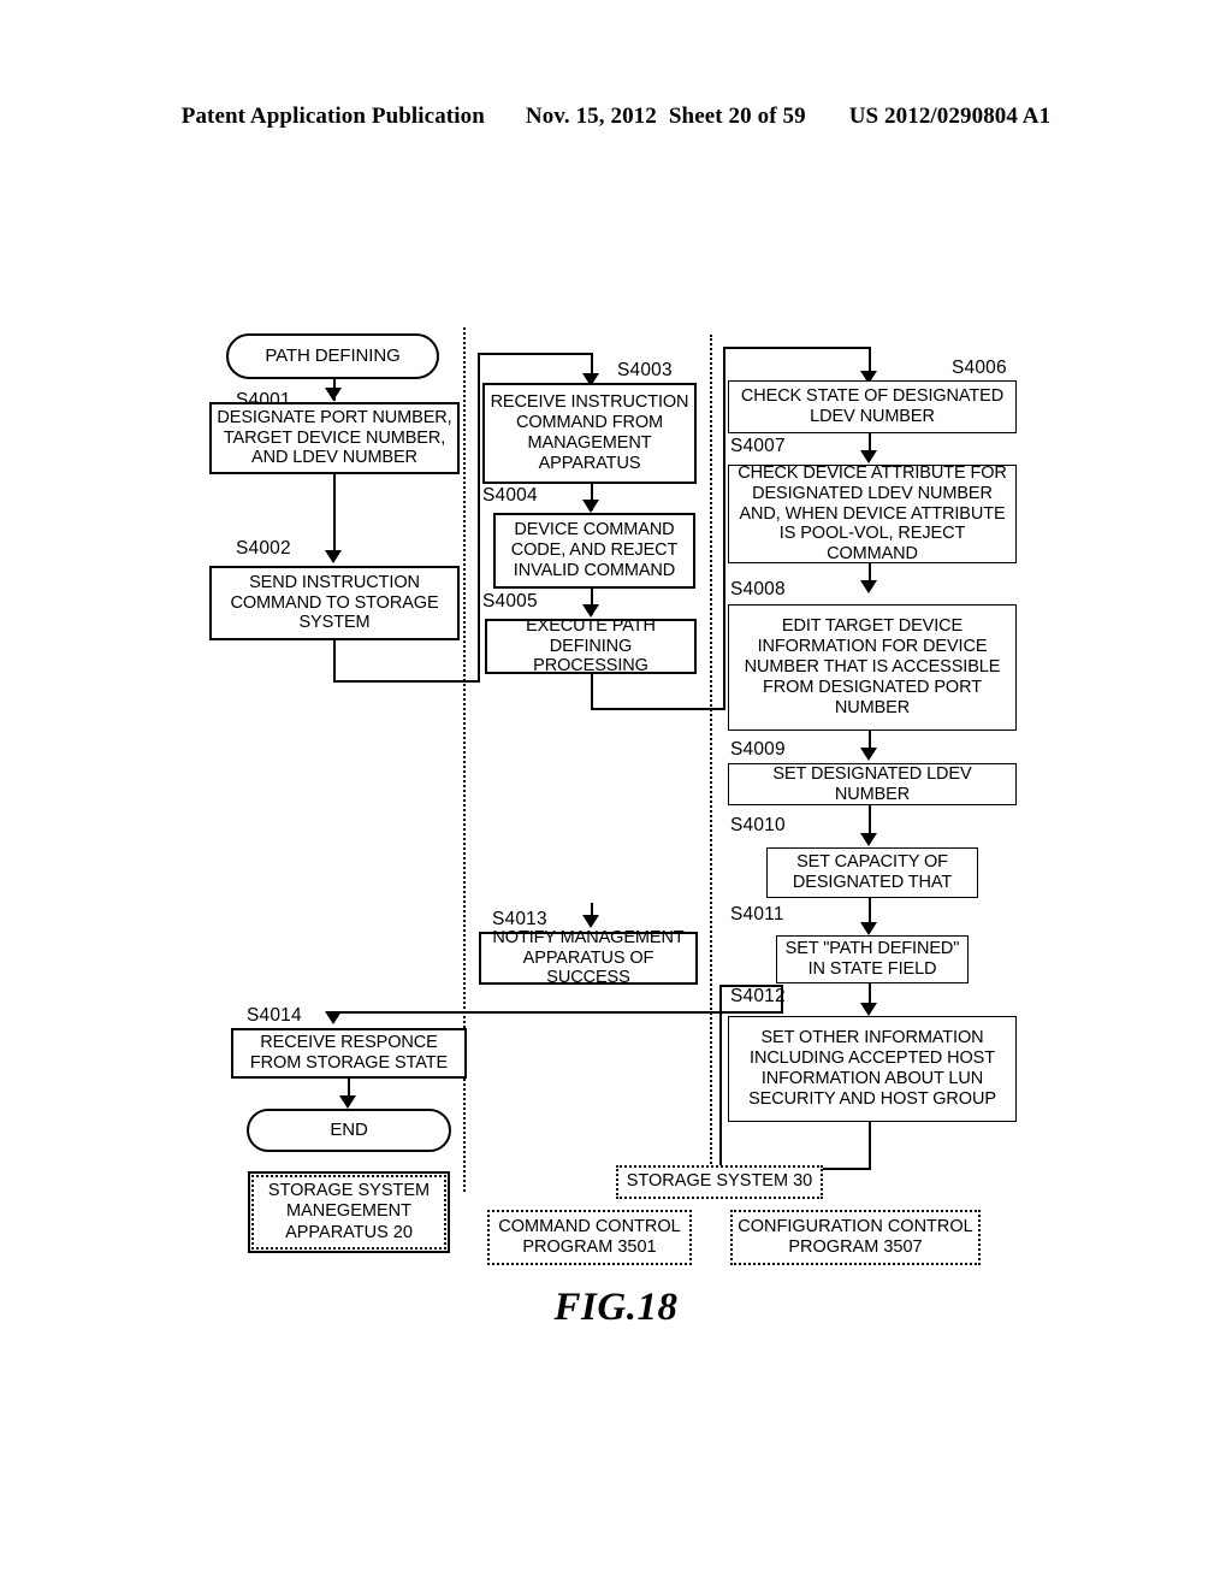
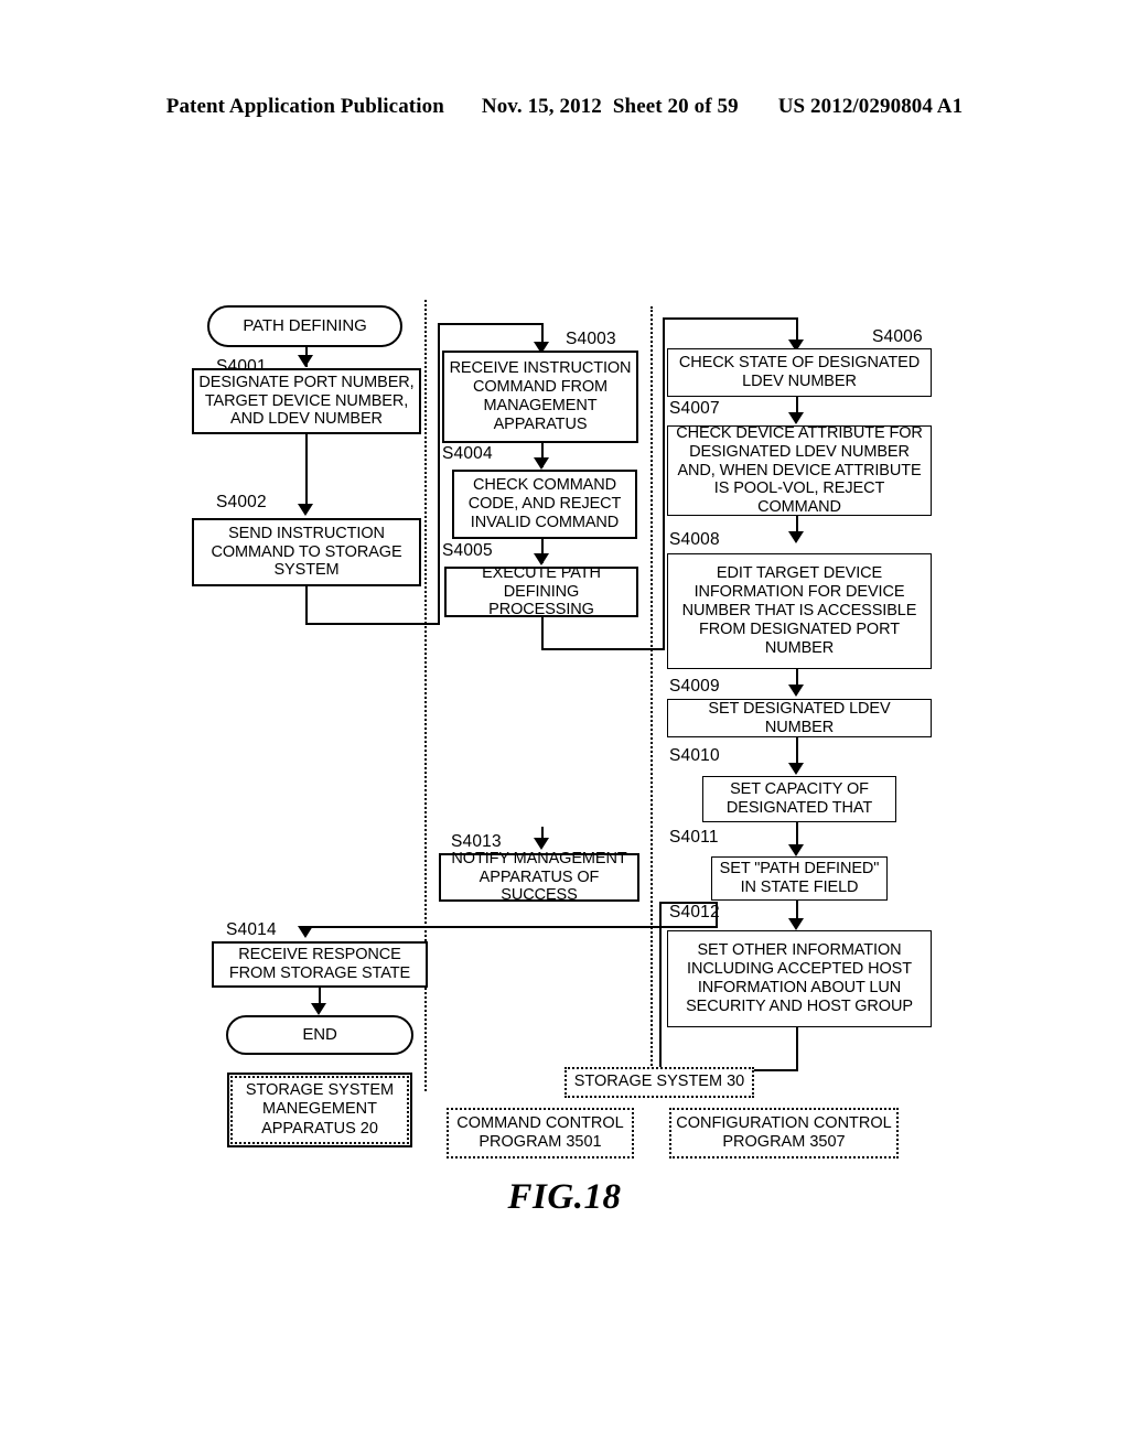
  Patent Application Publication
  Nov. 15, 2012
  Sheet 20 of 59
  US 2012/0290804 A1
  PATH DEFINING
  S4001
  DESIGNATE PORT NUMBER, TARGET DEVICE NUMBER, AND LDEV NUMBER
  S4002
  SEND INSTRUCTION COMMAND TO STORAGE SYSTEM
  S4014
  RECEIVE RESPONCE FROM STORAGE STATE
  END
  STORAGE SYSTEM MANEGEMENT APPARATUS 20
  S4003
  RECEIVE INSTRUCTION COMMAND FROM MANAGEMENT APPARATUS
  S4004
- DEVICE COMMAND CODE, AND REJECT INVALID COMMAND
+ CHECK COMMAND CODE, AND REJECT INVALID COMMAND
  S4005
  EXECUTE PATH DEFINING PROCESSING
  S4013
  NOTIFY MANAGEMENT APPARATUS OF SUCCESS
  COMMAND CONTROL PROGRAM 3501
  S4006
  CHECK STATE OF DESIGNATED LDEV NUMBER
  S4007
  CHECK DEVICE ATTRIBUTE FOR DESIGNATED LDEV NUMBER AND, WHEN DEVICE ATTRIBUTE IS POOL-VOL, REJECT COMMAND
  S4008
  EDIT TARGET DEVICE INFORMATION FOR DEVICE NUMBER THAT IS ACCESSIBLE FROM DESIGNATED PORT NUMBER
  S4009
  SET DESIGNATED LDEV NUMBER
  S4010
  SET CAPACITY OF DESIGNATED THAT
  S4011
  SET "PATH DEFINED" IN STATE FIELD
  S4012
  SET OTHER INFORMATION INCLUDING ACCEPTED HOST INFORMATION ABOUT LUN SECURITY AND HOST GROUP
  STORAGE SYSTEM 30
  CONFIGURATION CONTROL PROGRAM 3507
  FIG.18
